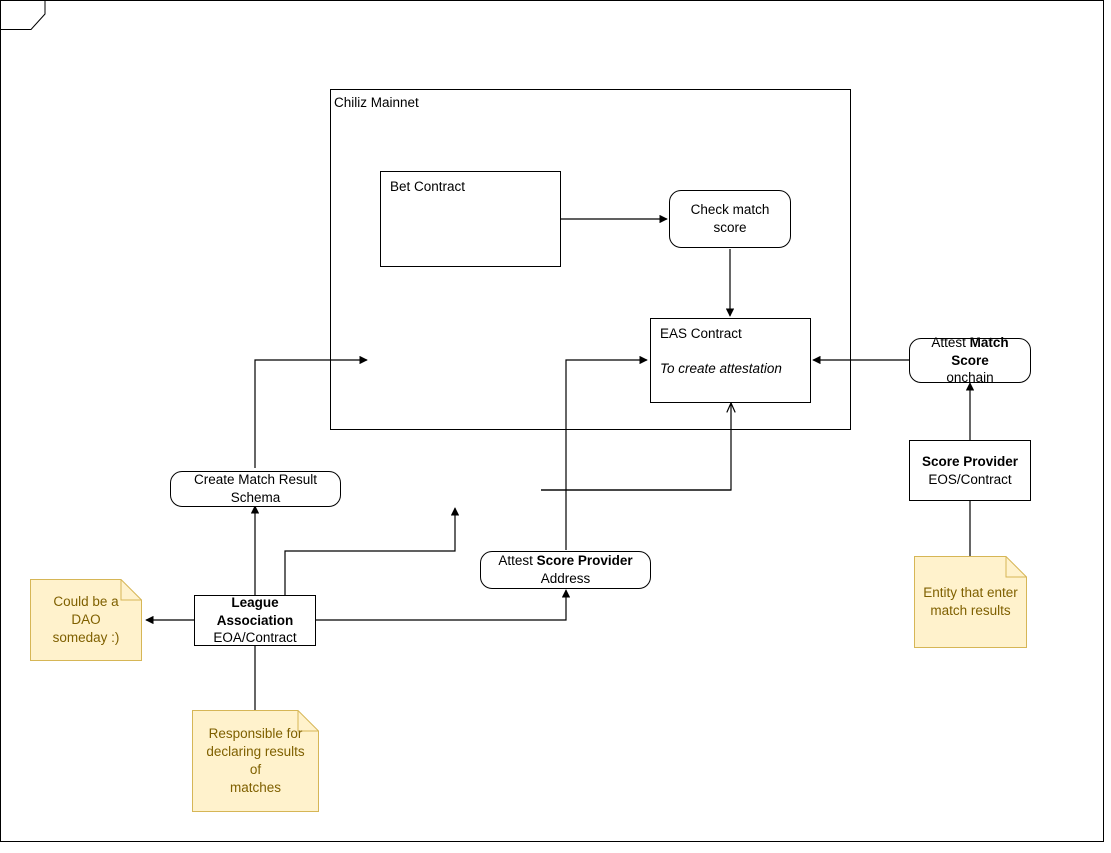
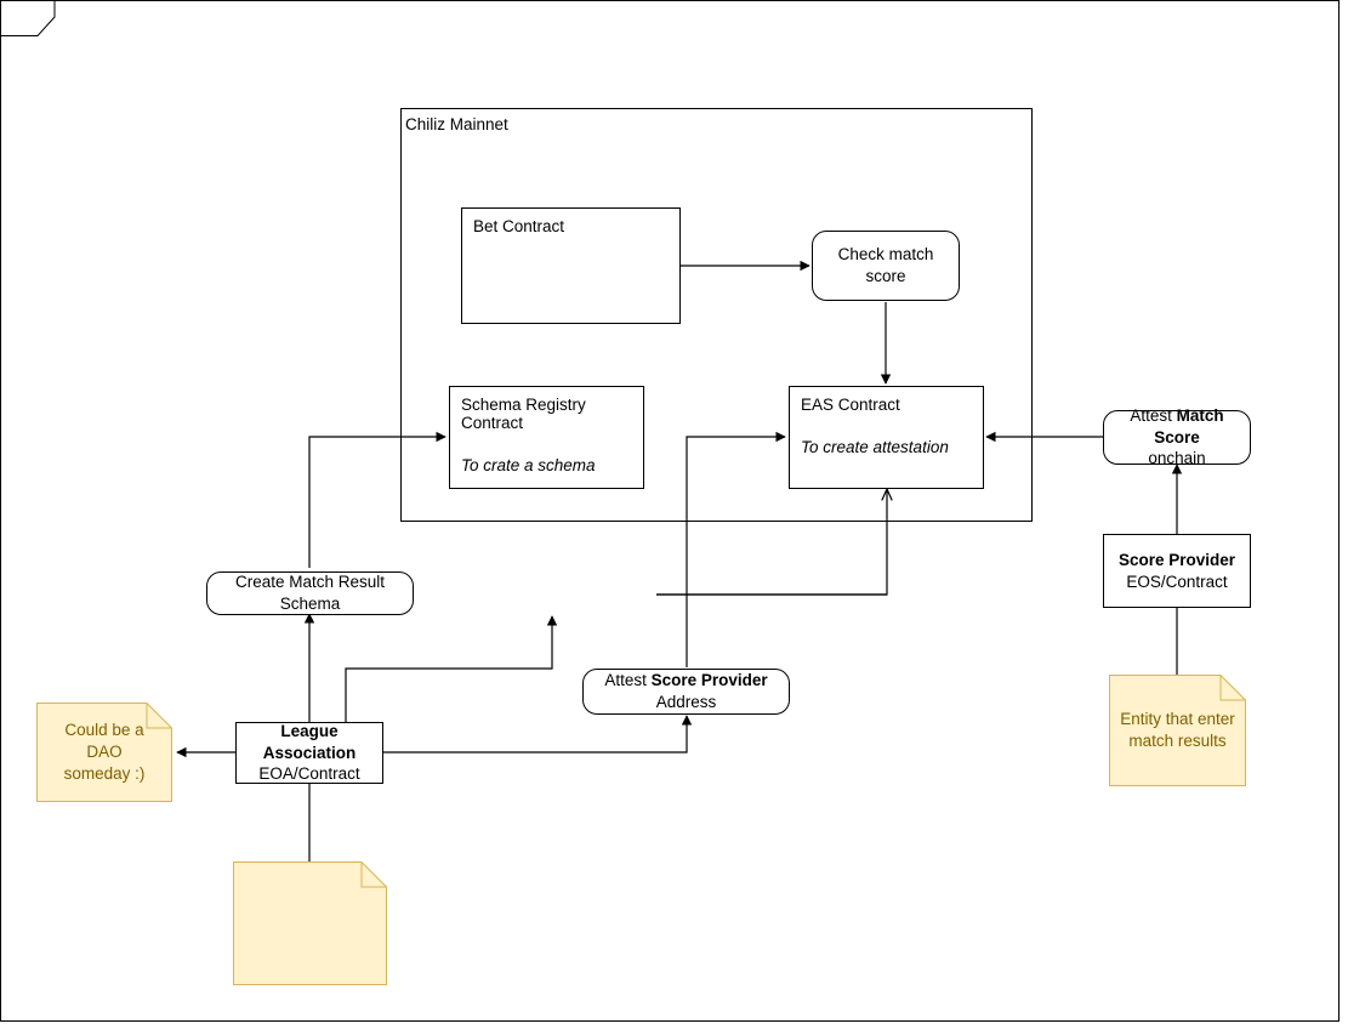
  Chiliz Mainnet
  Bet Contract
  Check match score
+ Schema Registry Contract
+ To crate a schema
  EAS Contract
  To create attestation
  Attest Match Score
  onchain
  Score Provider
  EOS/Contract
  Create Match Result Schema
  Attest Score Provider Address
  League Association
  EOA/Contract
  Could be a DAO
  someday :)
- Responsible for
- declaring results of
- matches
  Entity that enter
  match results
